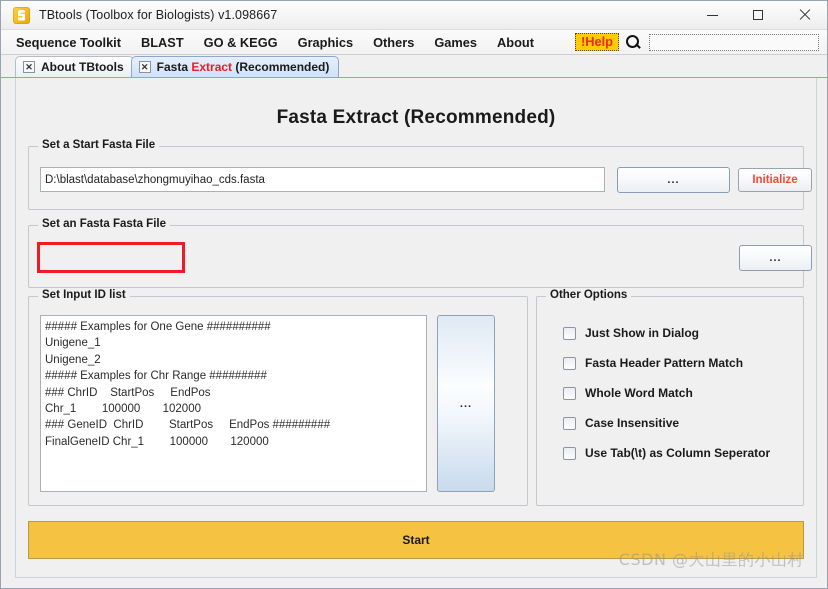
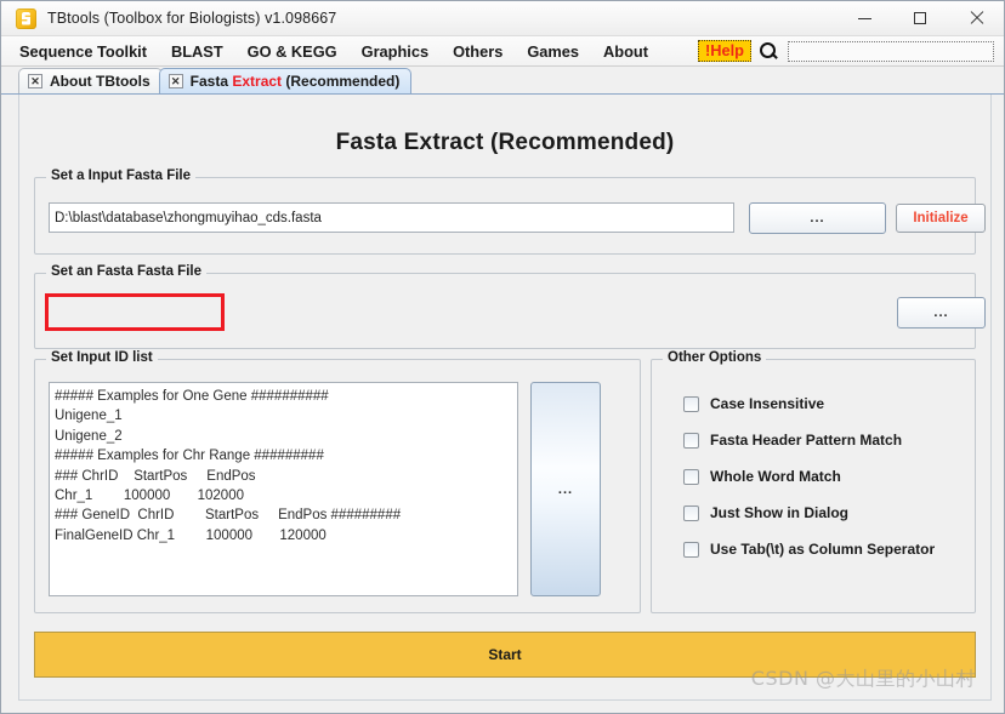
  TBtools (Toolbox for Biologists) v1.098667
  Sequence Toolkit
  BLAST
  GO & KEGG
  Graphics
  Others
  Games
  About
  !Help
  ✕
  About TBtools
  ✕
  Fasta Extract (Recommended)
  Fasta Extract (Recommended)
- Set a Start Fasta File
+ Set a Input Fasta File
  D:\blast\database\zhongmuyihao_cds.fasta
  ...
  Initialize
  Set an Fasta Fasta File
  ...
  Set Input ID list
  ##### Examples for One Gene ##########
  Unigene_1
  Unigene_2
  ##### Examples for Chr Range #########
  ### ChrID StartPos EndPos
  Chr_1 100000 102000
  ### GeneID ChrID StartPos EndPos #########
  FinalGeneID Chr_1 100000 120000
  ...
  Other Options
- Just Show in Dialog
+ Case Insensitive
  Fasta Header Pattern Match
  Whole Word Match
- Case Insensitive
+ Just Show in Dialog
  Use Tab(\t) as Column Seperator
  Start
  CSDN @大山里的小山村
